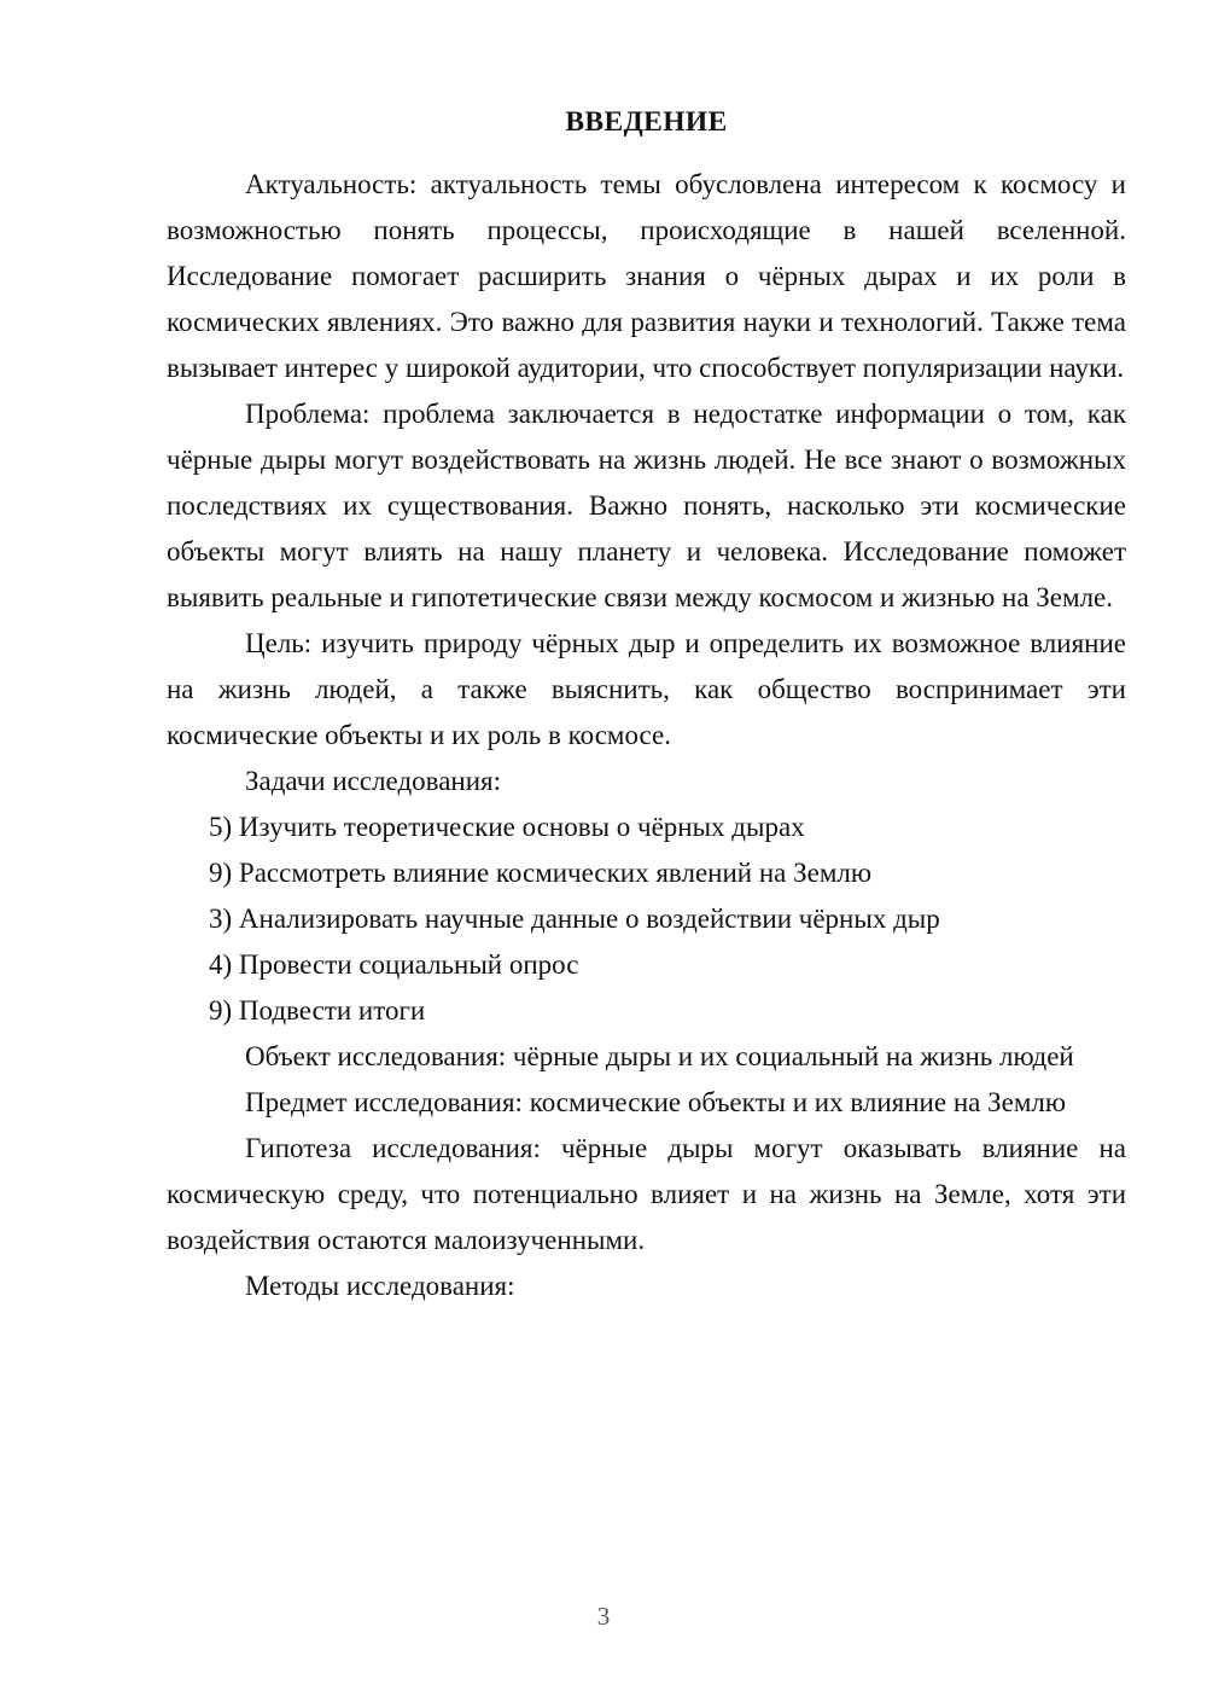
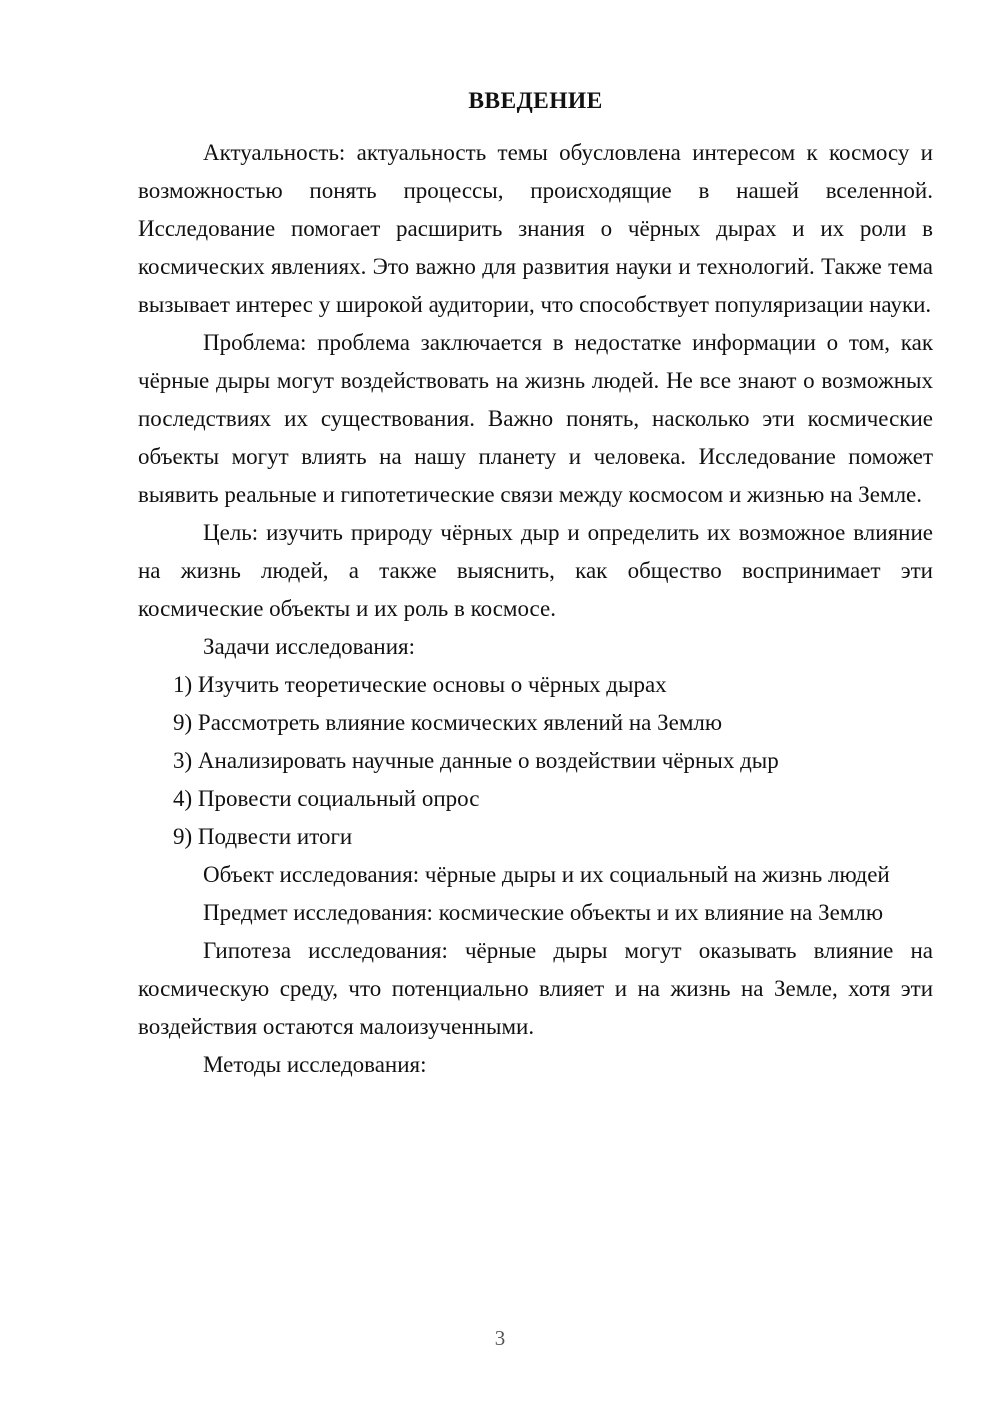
  ВВЕДЕНИЕ
  Актуальность: актуальность темы обусловлена интересом к космосу и возможностью понять процессы, происходящие в нашей вселенной. Исследование помогает расширить знания о чёрных дырах и их роли в космических явлениях. Это важно для развития науки и технологий. Также тема вызывает интерес у широкой аудитории, что способствует популяризации науки.
  Проблема: проблема заключается в недостатке информации о том, как чёрные дыры могут воздействовать на жизнь людей. Не все знают о возможных последствиях их существования. Важно понять, насколько эти космические объекты могут влиять на нашу планету и человека. Исследование поможет выявить реальные и гипотетические связи между космосом и жизнью на Земле.
  Цель: изучить природу чёрных дыр и определить их возможное влияние на жизнь людей, а также выяснить, как общество воспринимает эти космические объекты и их роль в космосе.
  Задачи исследования:
- 5) Изучить теоретические основы о чёрных дырах
+ 1) Изучить теоретические основы о чёрных дырах
  9) Рассмотреть влияние космических явлений на Землю
  3) Анализировать научные данные о воздействии чёрных дыр
  4) Провести социальный опрос
  9) Подвести итоги
  Объект исследования: чёрные дыры и их социальный на жизнь людей
  Предмет исследования: космические объекты и их влияние на Землю
  Гипотеза исследования: чёрные дыры могут оказывать влияние на космическую среду, что потенциально влияет и на жизнь на Земле, хотя эти воздействия остаются малоизученными.
  Методы исследования:
  3
